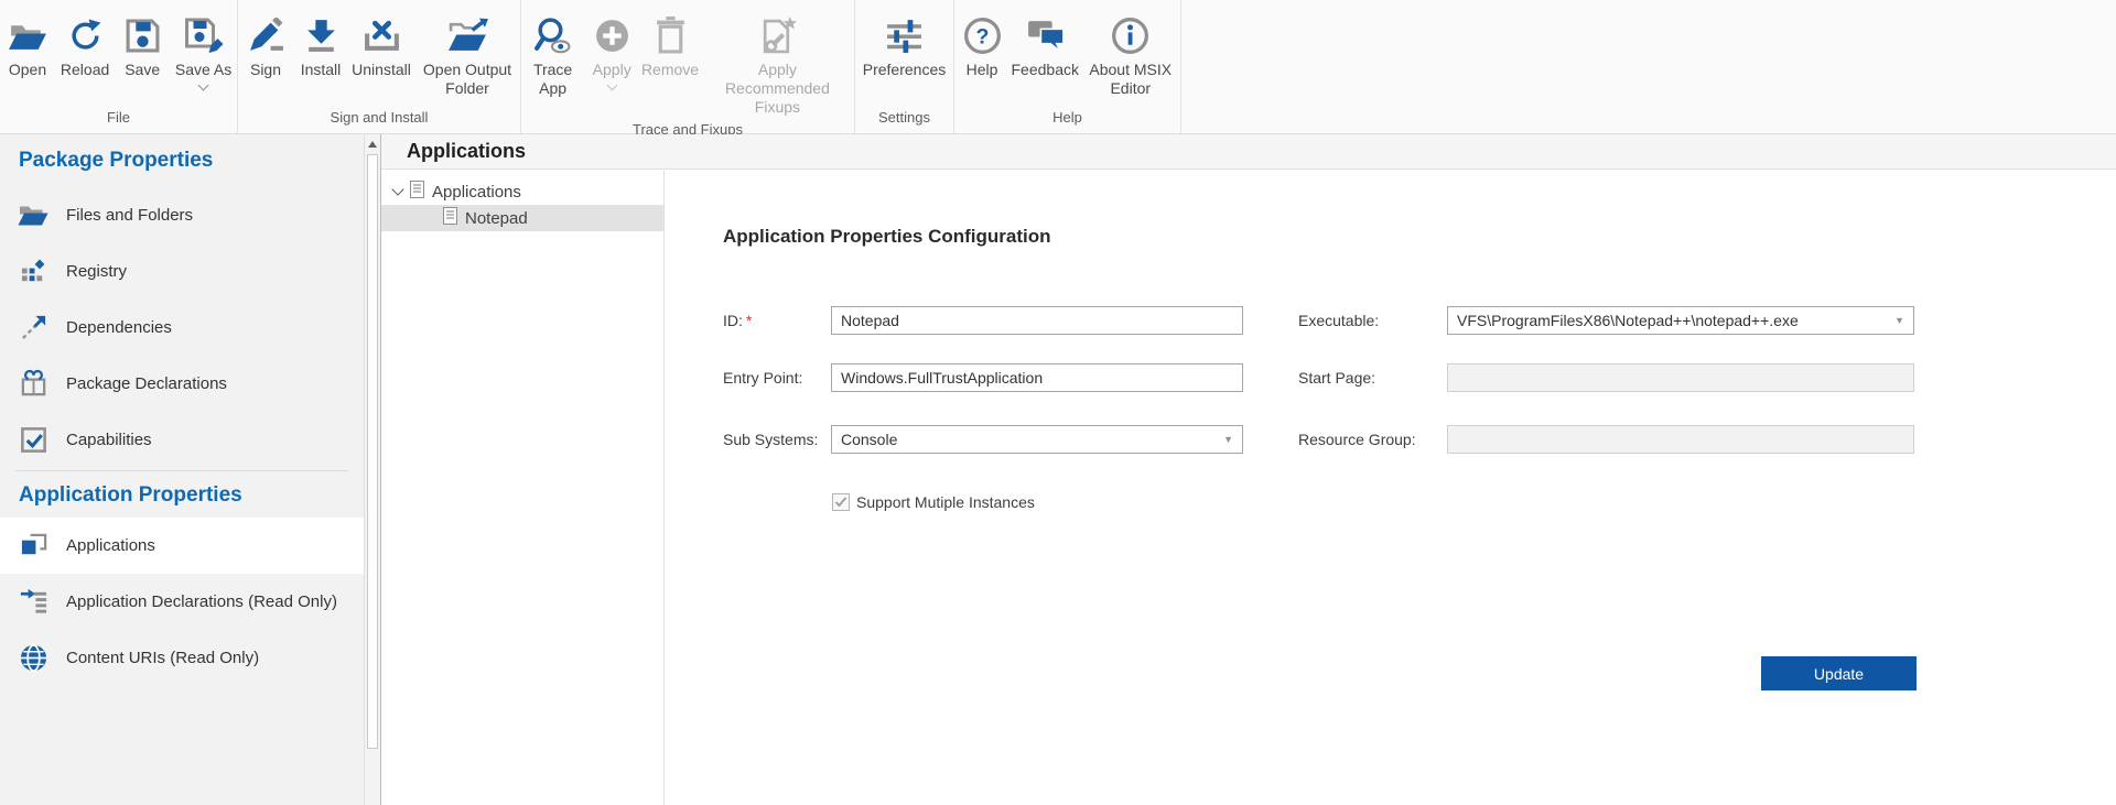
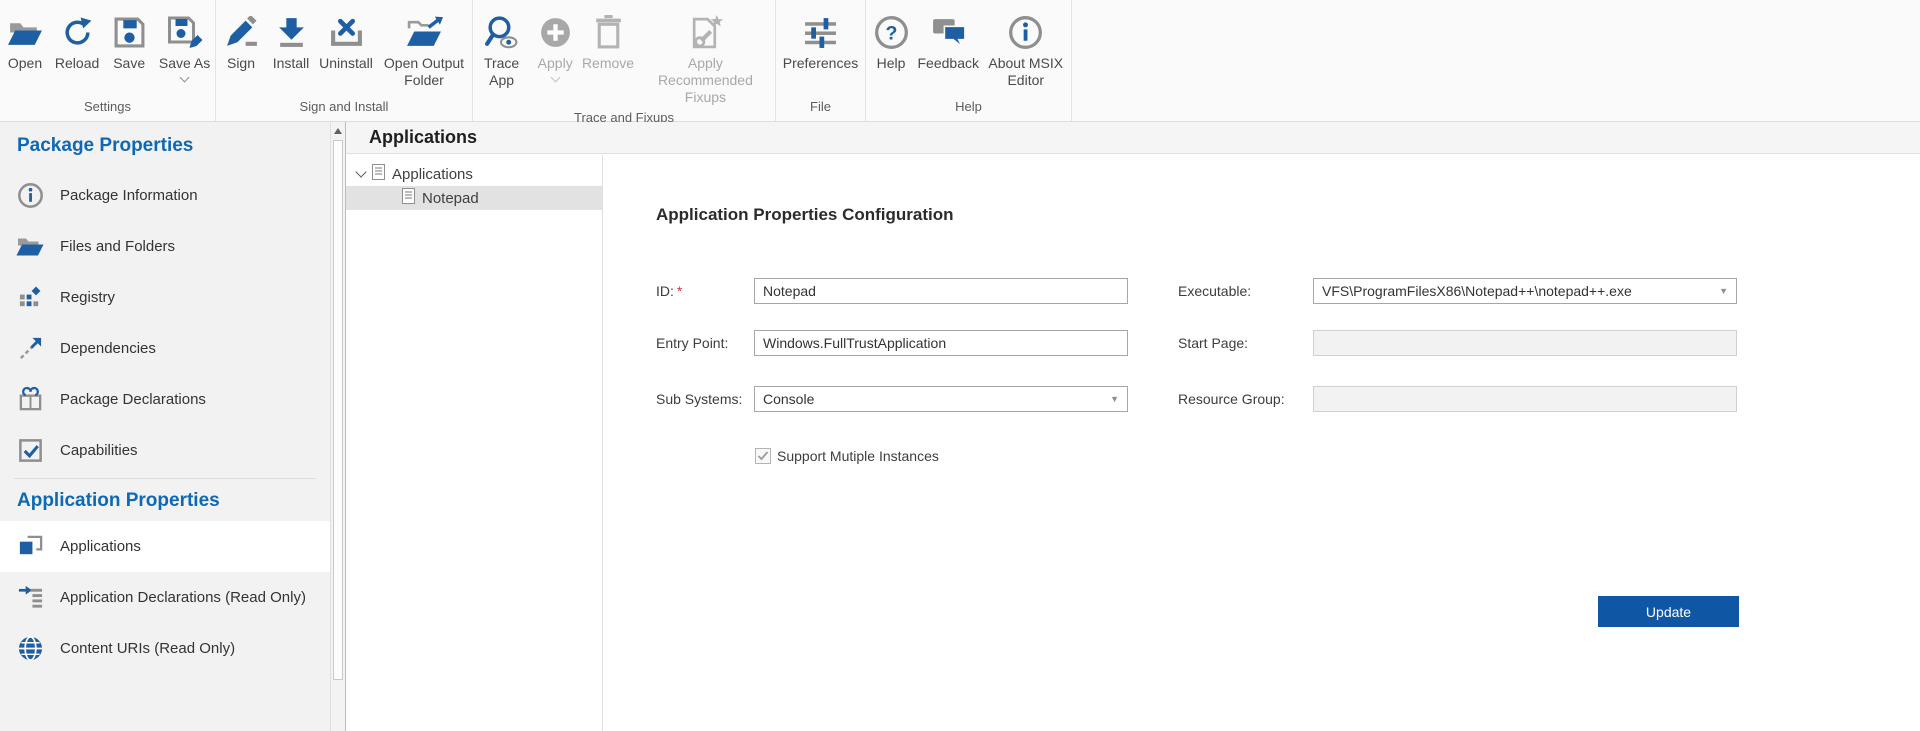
  Open
  Reload
  Save
  Save As
- File
+ Settings
  Sign
  Install
  Uninstall
  Open Output Folder
  Sign and Install
  Trace App
  Apply
  Remove
  Apply Recommended Fixups
  Trace and Fixups
  Preferences
- Settings
+ File
  ?
  Help
  Feedback
  About MSIX Editor
  Help
  Package Properties
+ Package Information
  Files and Folders
  Registry
  Dependencies
  Package Declarations
  Capabilities
  Application Properties
  Applications
  Application Declarations (Read Only)
  Content URIs (Read Only)
  Applications
  Applications
  Notepad
  Application Properties Configuration
  ID: *
  Notepad
  Executable:
  VFS\ProgramFilesX86\Notepad++\notepad++.exe
  ▼
  Entry Point:
  Windows.FullTrustApplication
  Start Page:
  Sub Systems:
  Console
  ▼
  Resource Group:
  Support Mutiple Instances
  Update
